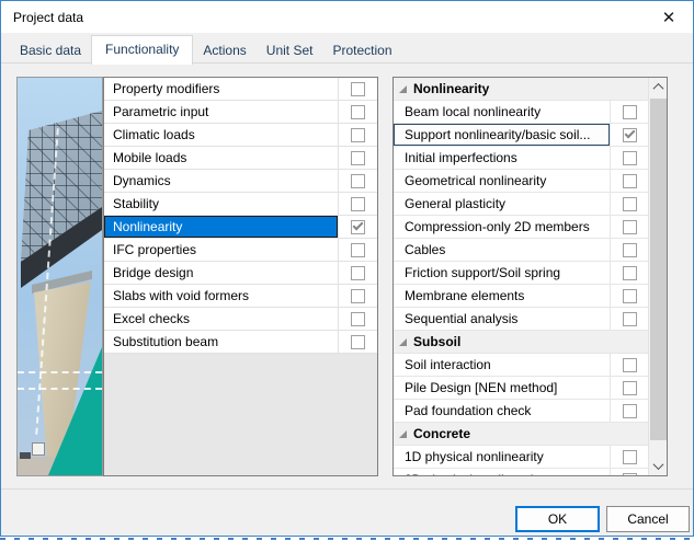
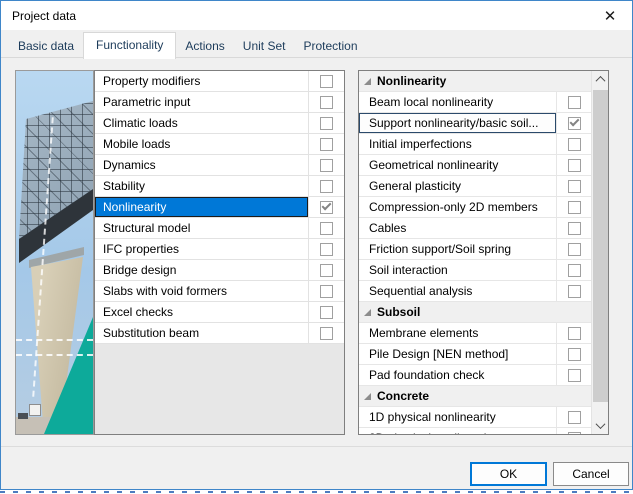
  Project data
  ✕
  Basic data
  Functionality
  Actions
  Unit Set
  Protection
  Property modifiers
  Parametric input
  Climatic loads
  Mobile loads
  Dynamics
  Stability
  Nonlinearity
+ Structural model
  IFC properties
  Bridge design
  Slabs with void formers
  Excel checks
  Substitution beam
  Nonlinearity
  Beam local nonlinearity
  Support nonlinearity/basic soil...
  Initial imperfections
  Geometrical nonlinearity
  General plasticity
  Compression-only 2D members
  Cables
  Friction support/Soil spring
- Membrane elements
+ Soil interaction
  Sequential analysis
  Subsoil
- Soil interaction
+ Membrane elements
  Pile Design [NEN method]
  Pad foundation check
  Concrete
  1D physical nonlinearity
  OK
  Cancel
